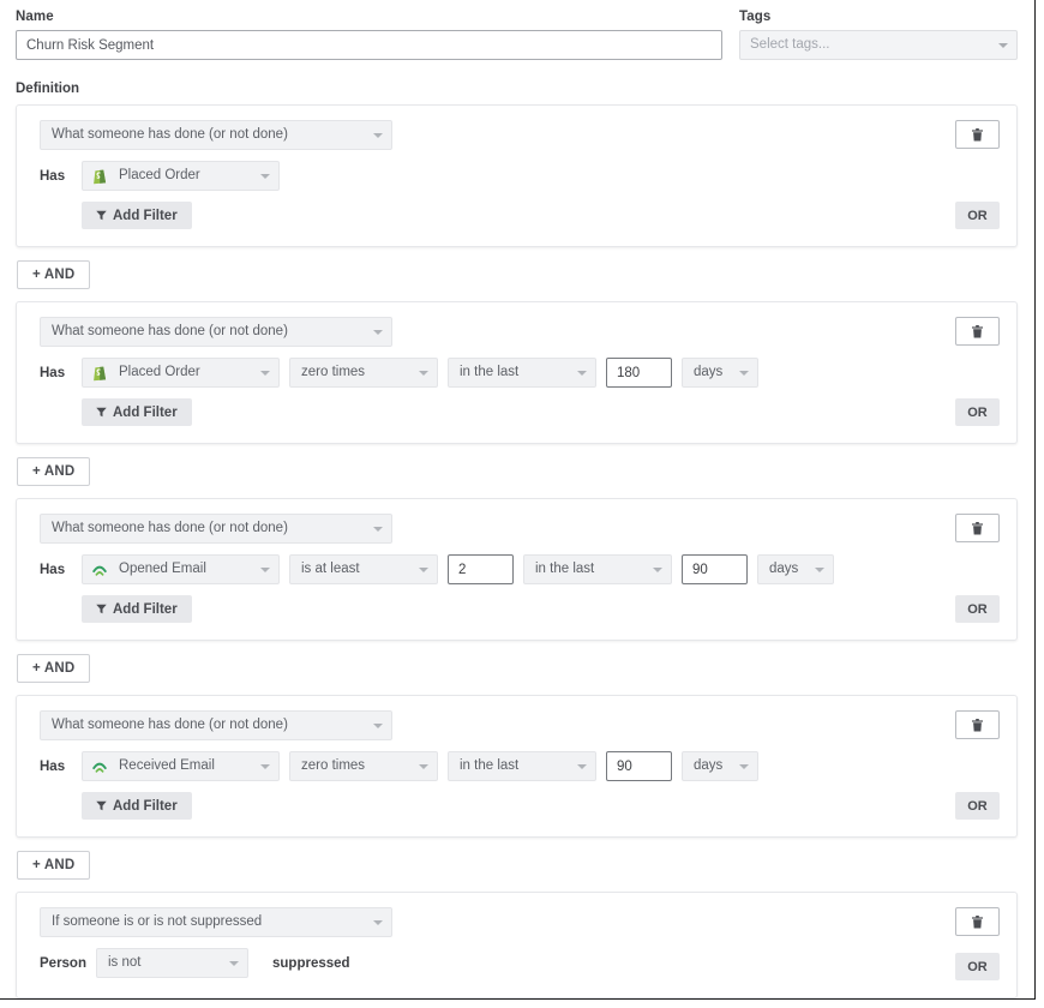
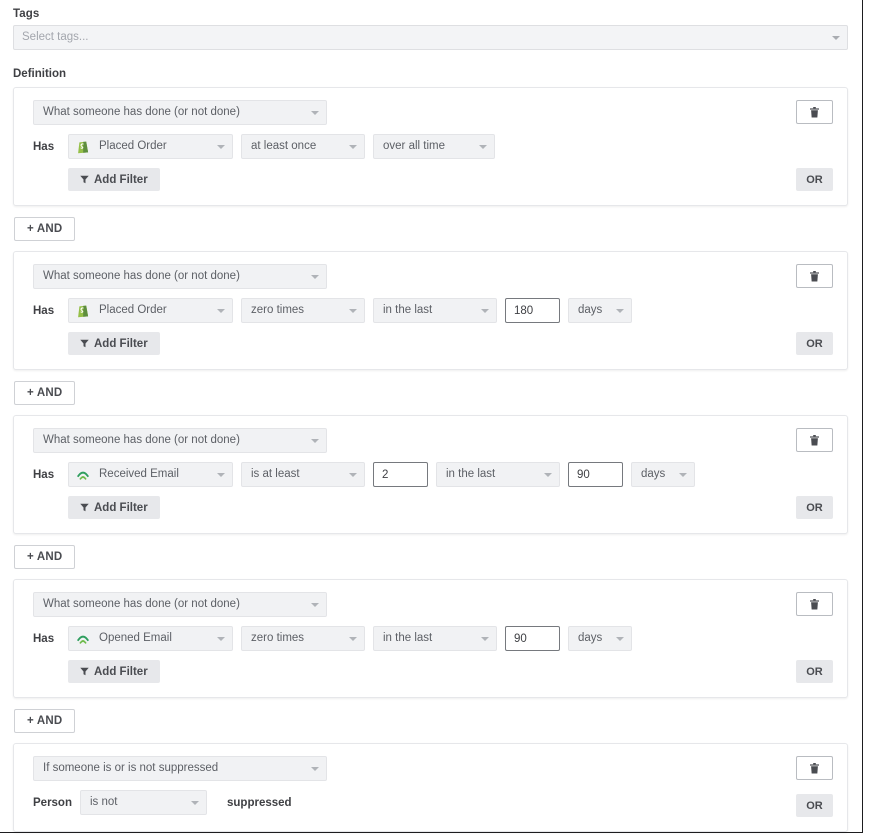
- Name
- Churn Risk Segment
  Tags
  Select tags...
  Definition
  What someone has done (or not done)
  Has
  Placed Order
+ at least once
+ over all time
  Add Filter
  OR
  + AND
  What someone has done (or not done)
  Has
  Placed Order
  zero times
  in the last
  180
  days
  Add Filter
  OR
  + AND
  What someone has done (or not done)
  Has
- Opened Email
+ Received Email
  is at least
  2
  in the last
  90
  days
  Add Filter
  OR
  + AND
  What someone has done (or not done)
  Has
- Received Email
+ Opened Email
  zero times
  in the last
  90
  days
  Add Filter
  OR
  + AND
  If someone is or is not suppressed
  Person
  is not
  suppressed
  OR
